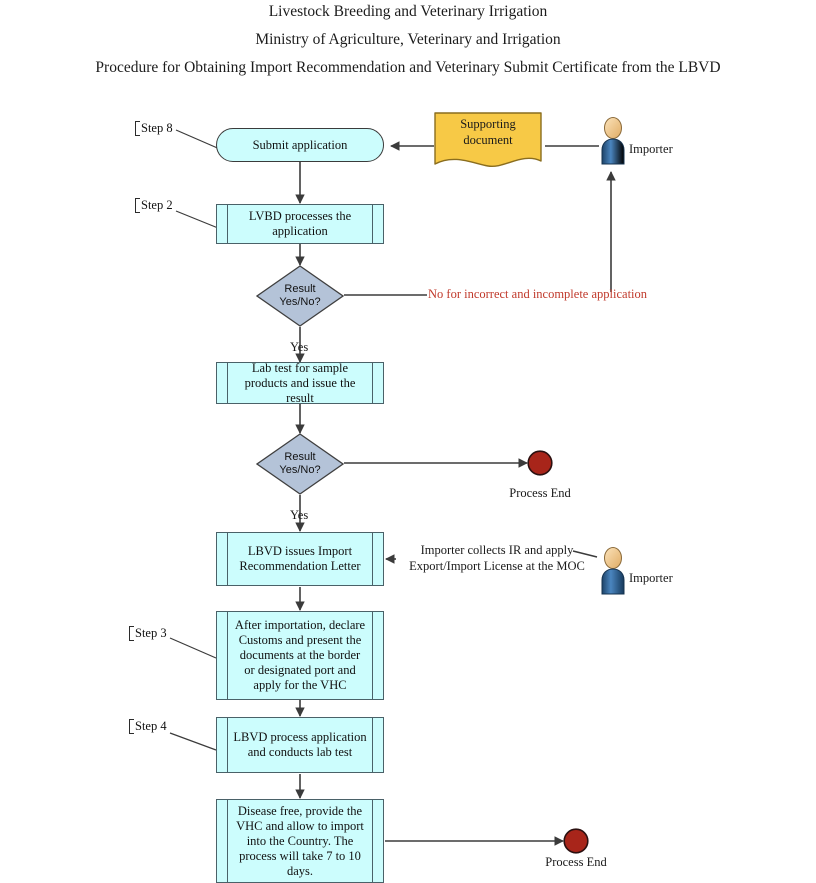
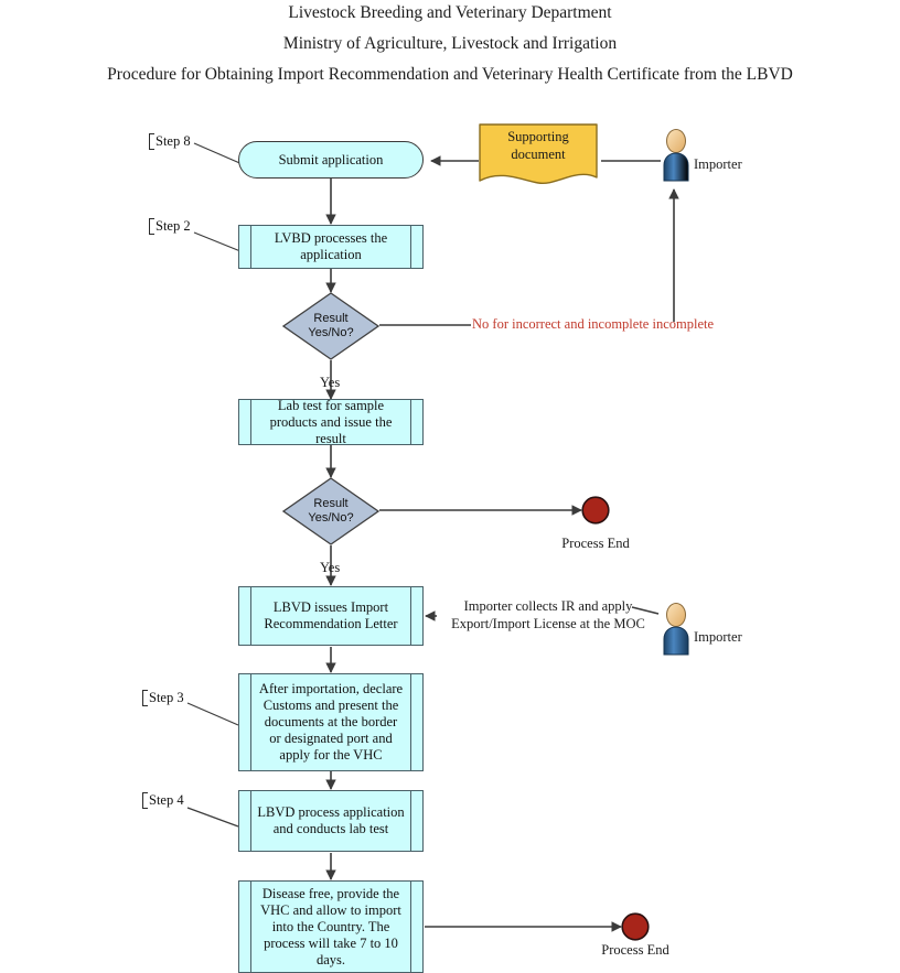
- Livestock Breeding and Veterinary Irrigation
+ Livestock Breeding and Veterinary Department
- Ministry of Agriculture, Veterinary and Irrigation
+ Ministry of Agriculture, Livestock and Irrigation
- Procedure for Obtaining Import Recommendation and Veterinary Submit Certificate from the LBVD
+ Procedure for Obtaining Import Recommendation and Veterinary Health Certificate from the LBVD
  Step 8
  Step 2
  Step 3
  Step 4
  Submit application
  Supporting
  document
  Importer
  LVBD processes the
  application
  Result
  Yes/No?
- No for incorrect and incomplete application
+ No for incorrect and incomplete incomplete
  Yes
  Lab test for sample
  products and issue the
  result
  Result
  Yes/No?
  Process End
  Yes
  LBVD issues Import
  Recommendation Letter
  Importer collects IR and apply
  Export/Import License at the MOC
  Importer
  After importation, declare
  Customs and present the
  documents at the border
  or designated port and
  apply for the VHC
  LBVD process application
  and conducts lab test
  Disease free, provide the
  VHC and allow to import
  into the Country. The
  process will take 7 to 10
  days.
  Process End
